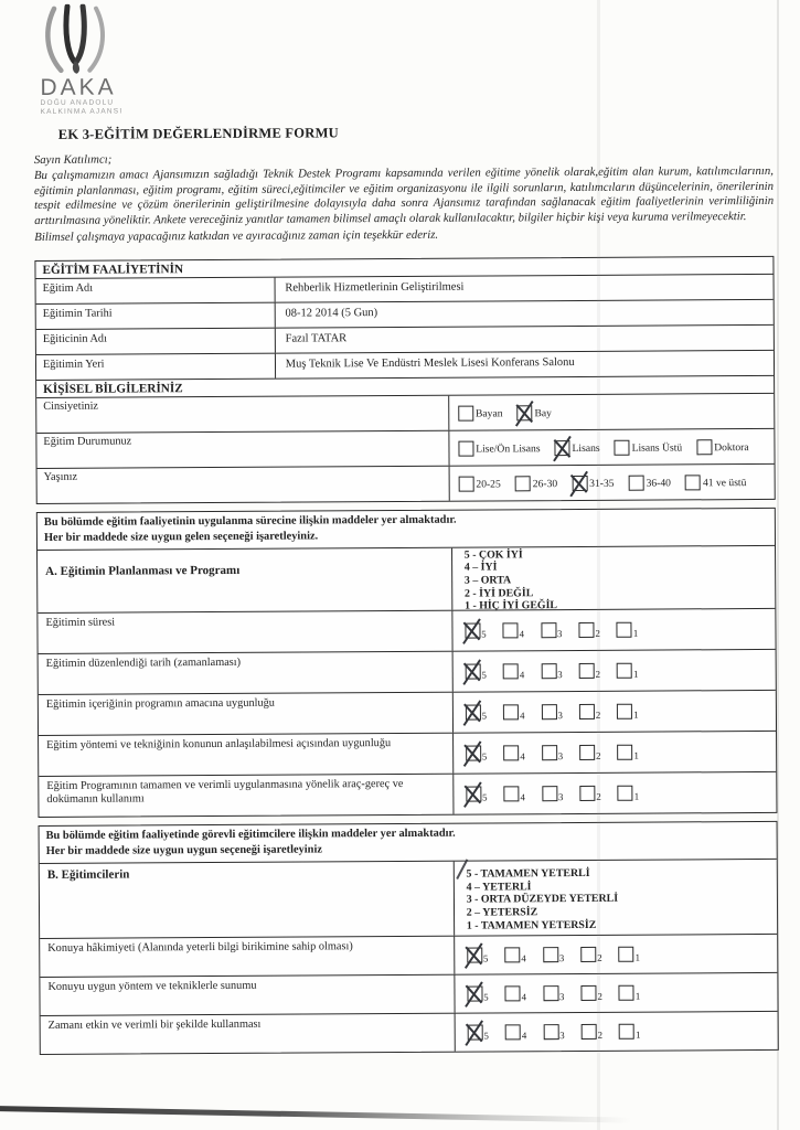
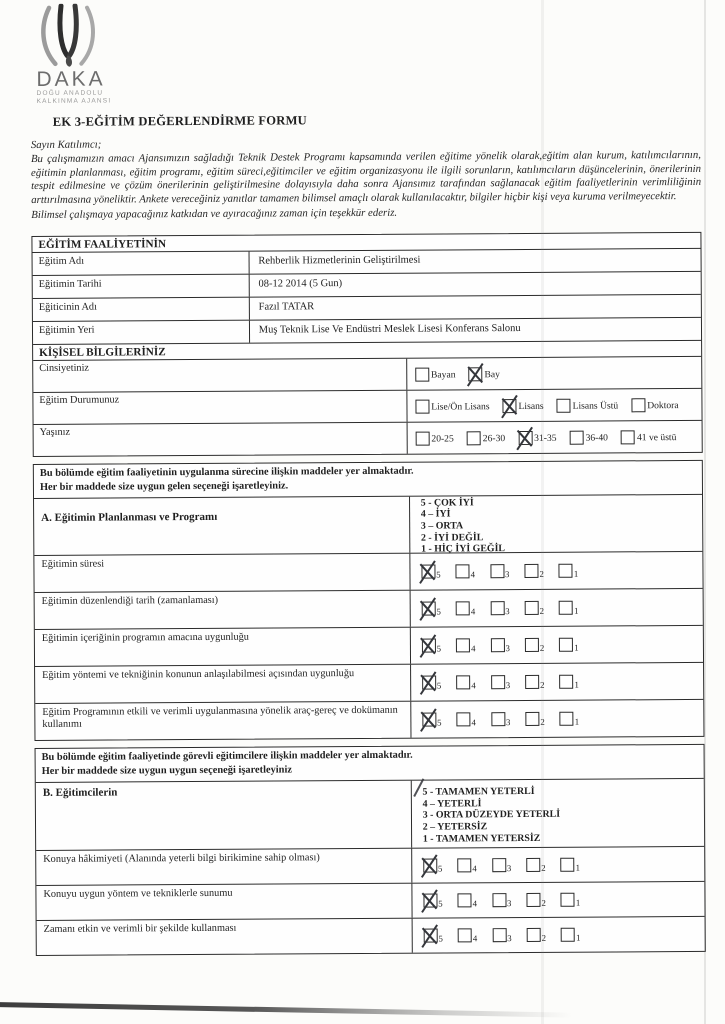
  DAKA
  EK 3-EĞİTİM DEĞERLENDİRME FORMU
  Sayın Katılımcı;
  Bu çalışmamızın amacı Ajansımızın sağladığı Teknik Destek Programı kapsamında verilen eğitime yönelik olarak,eğitim alan kurum, katılımcılarının, eğitimin planlanması, eğitim programı, eğitim süreci,eğitimciler ve eğitim organizasyonu ile ilgili sorunların, katılımcıların düşüncelerinin, önerilerinin tespit edilmesine ve çözüm önerilerinin geliştirilmesine dolayısıyla daha sonra Ajansımız tarafından sağlanacak eğitim faaliyetlerinin verimliliğinin arttırılmasına yöneliktir. Ankete vereceğiniz yanıtlar tamamen bilimsel amaçlı olarak kullanılacaktır, bilgiler hiçbir kişi veya kuruma verilmeyecektir.
  Bilimsel çalışmaya yapacağınız katkıdan ve ayıracağınız zaman için teşekkür ederiz.
  EĞİTİM FAALİYETİNİN
  Eğitim Adı
  Rehberlik Hizmetlerinin Geliştirilmesi
  Eğitimin Tarihi
  08-12 2014 (5 Gun)
  Eğiticinin Adı
  Fazıl TATAR
  Eğitimin Yeri
  Muş Teknik Lise Ve Endüstri Meslek Lisesi Konferans Salonu
  KİŞİSEL BİLGİLERİNİZ
  Cinsiyetiniz
  Bayan
  Bay
  Eğitim Durumunuz
  Lise/Ön Lisans
  Lisans
  Lisans Üstü
  Doktora
  Yaşınız
  20-25
  26-30
  31-35
  36-40
  41 ve üstü
  Bu bölümde eğitim faaliyetinin uygulanma sürecine ilişkin maddeler yer almaktadır.
  Her bir maddede size uygun gelen seçeneği işaretleyiniz.
  A. Eğitimin Planlanması ve Programı
  5 - ÇOK İYİ
  4 – İYİ
  3 – ORTA
  2 - İYİ DEĞİL
  1 - HİÇ İYİ GEĞİL
  Eğitimin süresi
  5
  4
  3
  2
  1
  Eğitimin düzenlendiği tarih (zamanlaması)
  5
  4
  3
  2
  1
  Eğitimin içeriğinin programın amacına uygunluğu
  5
  4
  3
  2
  1
  Eğitim yöntemi ve tekniğinin konunun anlaşılabilmesi açısından uygunluğu
  5
  4
  3
  2
  1
- Eğitim Programının tamamen ve verimli uygulanmasına yönelik araç-gereç ve dokümanın kullanımı
+ Eğitim Programının etkili ve verimli uygulanmasına yönelik araç-gereç ve dokümanın kullanımı
  5
  4
  3
  2
  1
  Bu bölümde eğitim faaliyetinde görevli eğitimcilere ilişkin maddeler yer almaktadır.
  Her bir maddede size uygun uygun seçeneği işaretleyiniz
  B. Eğitimcilerin
  5 - TAMAMEN YETERLİ
  4 – YETERLİ
  3 - ORTA DÜZEYDE YETERLİ
  2 – YETERSİZ
  1 - TAMAMEN YETERSİZ
  Konuya hâkimiyeti (Alanında yeterli bilgi birikimine sahip olması)
  5
  4
  3
  2
  1
  Konuyu uygun yöntem ve tekniklerle sunumu
  5
  4
  3
  2
  1
  Zamanı etkin ve verimli bir şekilde kullanması
  5
  4
  3
  2
  1
